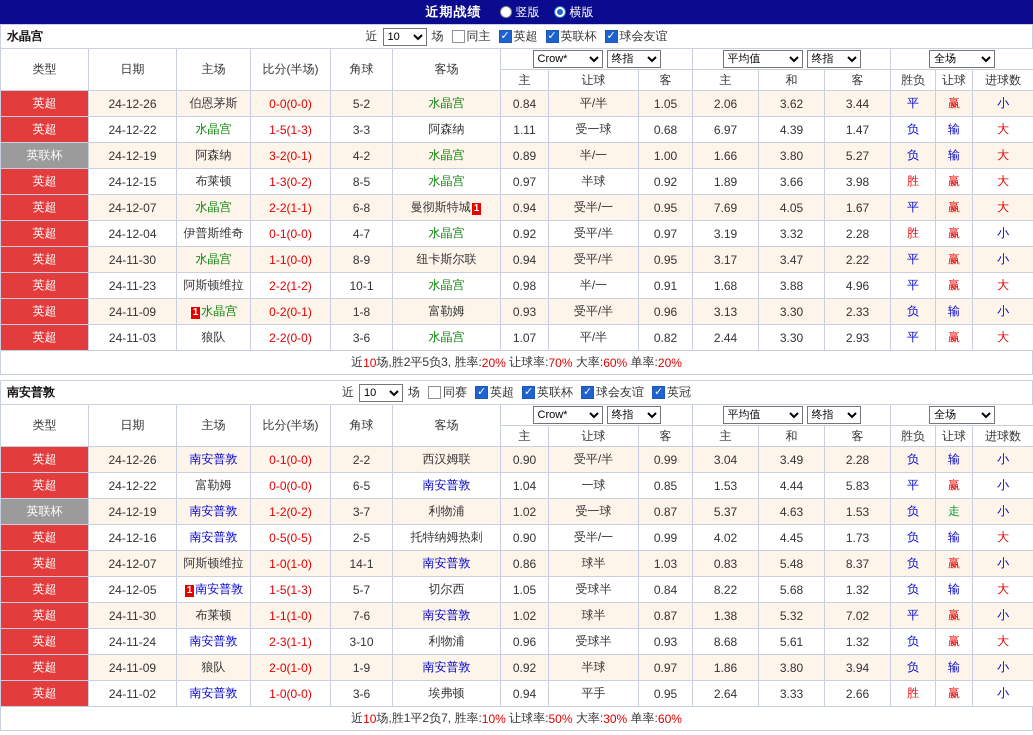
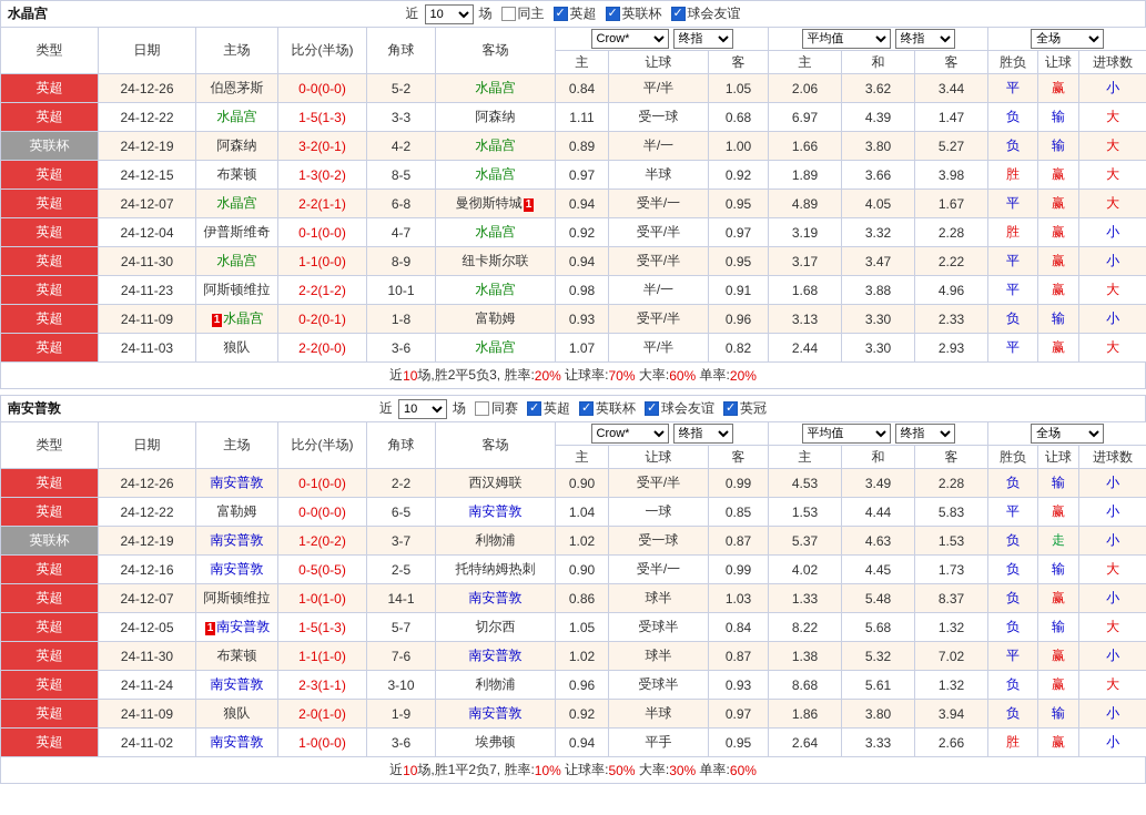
- 近期战绩
- 竖版
- 横版
  水晶宫
  近
  10
  场
  同主
  英超
  英联杯
  球会友谊
  类型	日期	主场	比分(半场)	角球	客场	Crow* 终指	平均值 终指	全场
  主	让球	客	主	和	客	胜负	让球	进球数
  英超	24-12-26	伯恩茅斯	0-0(0-0)	5-2	水晶宫	0.84	平/半	1.05	2.06	3.62	3.44	平	赢	小
  英超	24-12-22	水晶宫	1-5(1-3)	3-3	阿森纳	1.11	受一球	0.68	6.97	4.39	1.47	负	输	大
  英联杯	24-12-19	阿森纳	3-2(0-1)	4-2	水晶宫	0.89	半/一	1.00	1.66	3.80	5.27	负	输	大
  英超	24-12-15	布莱顿	1-3(0-2)	8-5	水晶宫	0.97	半球	0.92	1.89	3.66	3.98	胜	赢	大
- 英超	24-12-07	水晶宫	2-2(1-1)	6-8	曼彻斯特城 1	0.94	受半/一	0.95	7.69	4.05	1.67	平	赢	大
+ 英超	24-12-07	水晶宫	2-2(1-1)	6-8	曼彻斯特城 1	0.94	受半/一	0.95	4.89	4.05	1.67	平	赢	大
  英超	24-12-04	伊普斯维奇	0-1(0-0)	4-7	水晶宫	0.92	受平/半	0.97	3.19	3.32	2.28	胜	赢	小
  英超	24-11-30	水晶宫	1-1(0-0)	8-9	纽卡斯尔联	0.94	受平/半	0.95	3.17	3.47	2.22	平	赢	小
  英超	24-11-23	阿斯顿维拉	2-2(1-2)	10-1	水晶宫	0.98	半/一	0.91	1.68	3.88	4.96	平	赢	大
  英超	24-11-09	1 水晶宫	0-2(0-1)	1-8	富勒姆	0.93	受平/半	0.96	3.13	3.30	2.33	负	输	小
  英超	24-11-03	狼队	2-2(0-0)	3-6	水晶宫	1.07	平/半	0.82	2.44	3.30	2.93	平	赢	大
  近
  10
  场,胜2平5负3, 胜率:
  20%
  让球率:
  70%
  大率:
  60%
  单率:
  20%
  南安普敦
  近
  10
  场
  同赛
  英超
  英联杯
  球会友谊
  英冠
  类型	日期	主场	比分(半场)	角球	客场	Crow* 终指	平均值 终指	全场
  主	让球	客	主	和	客	胜负	让球	进球数
- 英超	24-12-26	南安普敦	0-1(0-0)	2-2	西汉姆联	0.90	受平/半	0.99	3.04	3.49	2.28	负	输	小
+ 英超	24-12-26	南安普敦	0-1(0-0)	2-2	西汉姆联	0.90	受平/半	0.99	4.53	3.49	2.28	负	输	小
  英超	24-12-22	富勒姆	0-0(0-0)	6-5	南安普敦	1.04	一球	0.85	1.53	4.44	5.83	平	赢	小
  英联杯	24-12-19	南安普敦	1-2(0-2)	3-7	利物浦	1.02	受一球	0.87	5.37	4.63	1.53	负	走	小
  英超	24-12-16	南安普敦	0-5(0-5)	2-5	托特纳姆热刺	0.90	受半/一	0.99	4.02	4.45	1.73	负	输	大
- 英超	24-12-07	阿斯顿维拉	1-0(1-0)	14-1	南安普敦	0.86	球半	1.03	0.83	5.48	8.37	负	赢	小
+ 英超	24-12-07	阿斯顿维拉	1-0(1-0)	14-1	南安普敦	0.86	球半	1.03	1.33	5.48	8.37	负	赢	小
  英超	24-12-05	1 南安普敦	1-5(1-3)	5-7	切尔西	1.05	受球半	0.84	8.22	5.68	1.32	负	输	大
  英超	24-11-30	布莱顿	1-1(1-0)	7-6	南安普敦	1.02	球半	0.87	1.38	5.32	7.02	平	赢	小
  英超	24-11-24	南安普敦	2-3(1-1)	3-10	利物浦	0.96	受球半	0.93	8.68	5.61	1.32	负	赢	大
  英超	24-11-09	狼队	2-0(1-0)	1-9	南安普敦	0.92	半球	0.97	1.86	3.80	3.94	负	输	小
  英超	24-11-02	南安普敦	1-0(0-0)	3-6	埃弗顿	0.94	平手	0.95	2.64	3.33	2.66	胜	赢	小
  近
  10
  场,胜1平2负7, 胜率:
  10%
  让球率:
  50%
  大率:
  30%
  单率:
  60%
